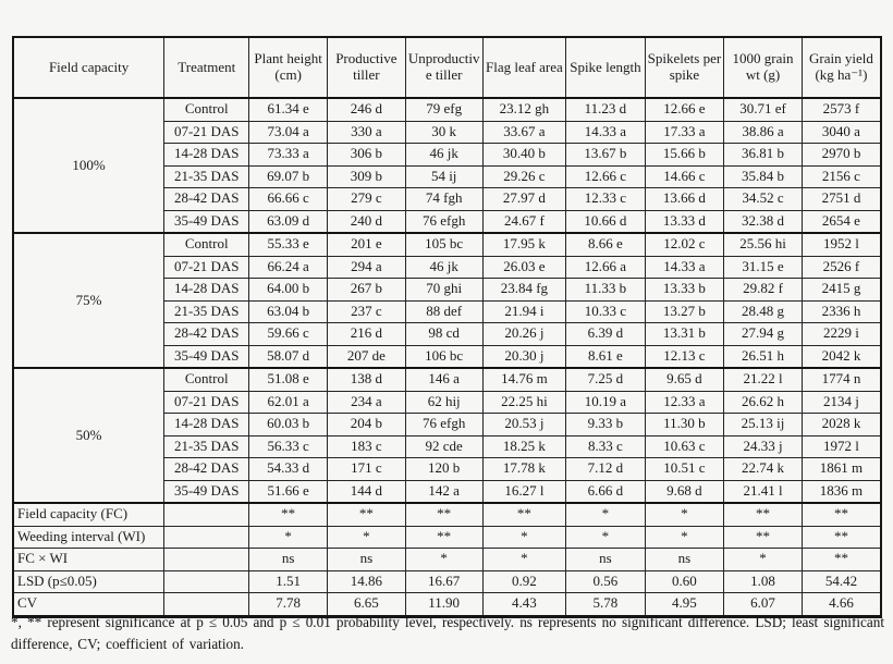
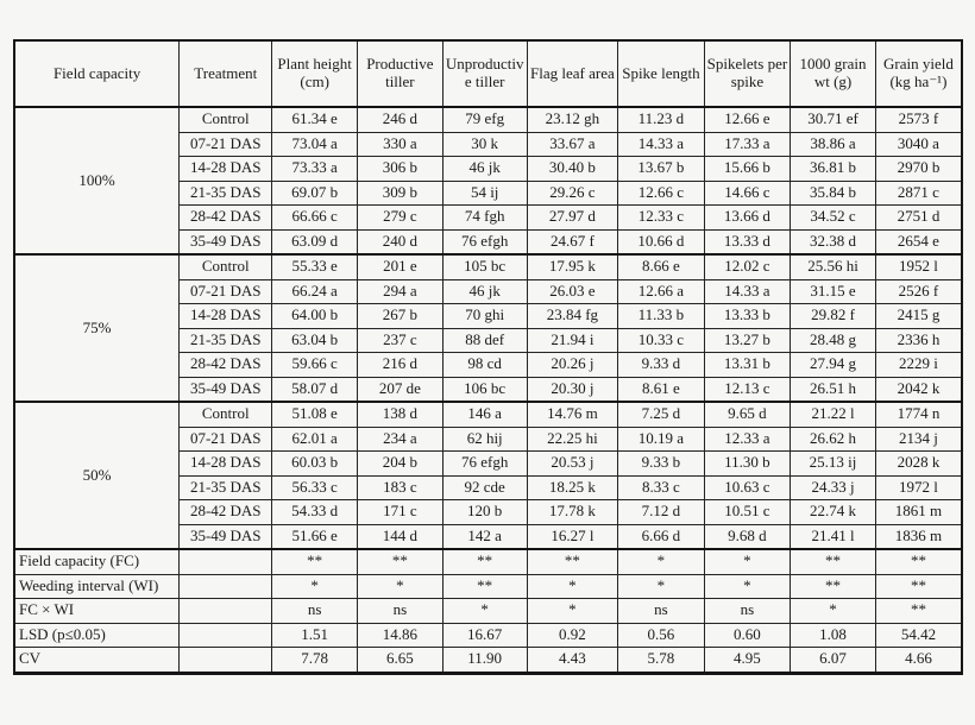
  Field capacity	Treatment	Plant height (cm)	Productive tiller	Unproductive tiller	Flag leaf area	Spike length	Spikelets per spike	1000 grain wt (g)	Grain yield (kg ha⁻¹)
  100%	Control	61.34 e	246 d	79 efg	23.12 gh	11.23 d	12.66 e	30.71 ef	2573 f
  07-21 DAS	73.04 a	330 a	30 k	33.67 a	14.33 a	17.33 a	38.86 a	3040 a
  14-28 DAS	73.33 a	306 b	46 jk	30.40 b	13.67 b	15.66 b	36.81 b	2970 b
- 21-35 DAS	69.07 b	309 b	54 ij	29.26 c	12.66 c	14.66 c	35.84 b	2156 c
+ 21-35 DAS	69.07 b	309 b	54 ij	29.26 c	12.66 c	14.66 c	35.84 b	2871 c
  28-42 DAS	66.66 c	279 c	74 fgh	27.97 d	12.33 c	13.66 d	34.52 c	2751 d
  35-49 DAS	63.09 d	240 d	76 efgh	24.67 f	10.66 d	13.33 d	32.38 d	2654 e
  75%	Control	55.33 e	201 e	105 bc	17.95 k	8.66 e	12.02 c	25.56 hi	1952 l
  07-21 DAS	66.24 a	294 a	46 jk	26.03 e	12.66 a	14.33 a	31.15 e	2526 f
  14-28 DAS	64.00 b	267 b	70 ghi	23.84 fg	11.33 b	13.33 b	29.82 f	2415 g
  21-35 DAS	63.04 b	237 c	88 def	21.94 i	10.33 c	13.27 b	28.48 g	2336 h
- 28-42 DAS	59.66 c	216 d	98 cd	20.26 j	6.39 d	13.31 b	27.94 g	2229 i
+ 28-42 DAS	59.66 c	216 d	98 cd	20.26 j	9.33 d	13.31 b	27.94 g	2229 i
  35-49 DAS	58.07 d	207 de	106 bc	20.30 j	8.61 e	12.13 c	26.51 h	2042 k
  50%	Control	51.08 e	138 d	146 a	14.76 m	7.25 d	9.65 d	21.22 l	1774 n
  07-21 DAS	62.01 a	234 a	62 hij	22.25 hi	10.19 a	12.33 a	26.62 h	2134 j
  14-28 DAS	60.03 b	204 b	76 efgh	20.53 j	9.33 b	11.30 b	25.13 ij	2028 k
  21-35 DAS	56.33 c	183 c	92 cde	18.25 k	8.33 c	10.63 c	24.33 j	1972 l
  28-42 DAS	54.33 d	171 c	120 b	17.78 k	7.12 d	10.51 c	22.74 k	1861 m
  35-49 DAS	51.66 e	144 d	142 a	16.27 l	6.66 d	9.68 d	21.41 l	1836 m
  Field capacity (FC)		**	**	**	**	*	*	**	**
  Weeding interval (WI)		*	*	**	*	*	*	**	**
  FC × WI		ns	ns	*	*	ns	ns	*	**
  LSD (p≤0.05)		1.51	14.86	16.67	0.92	0.56	0.60	1.08	54.42
  CV		7.78	6.65	11.90	4.43	5.78	4.95	6.07	4.66
- *, ** represent significance at p ≤ 0.05 and p ≤ 0.01 probability level, respectively. ns represents no significant difference. LSD; least significant difference, CV; coefficient of variation.
